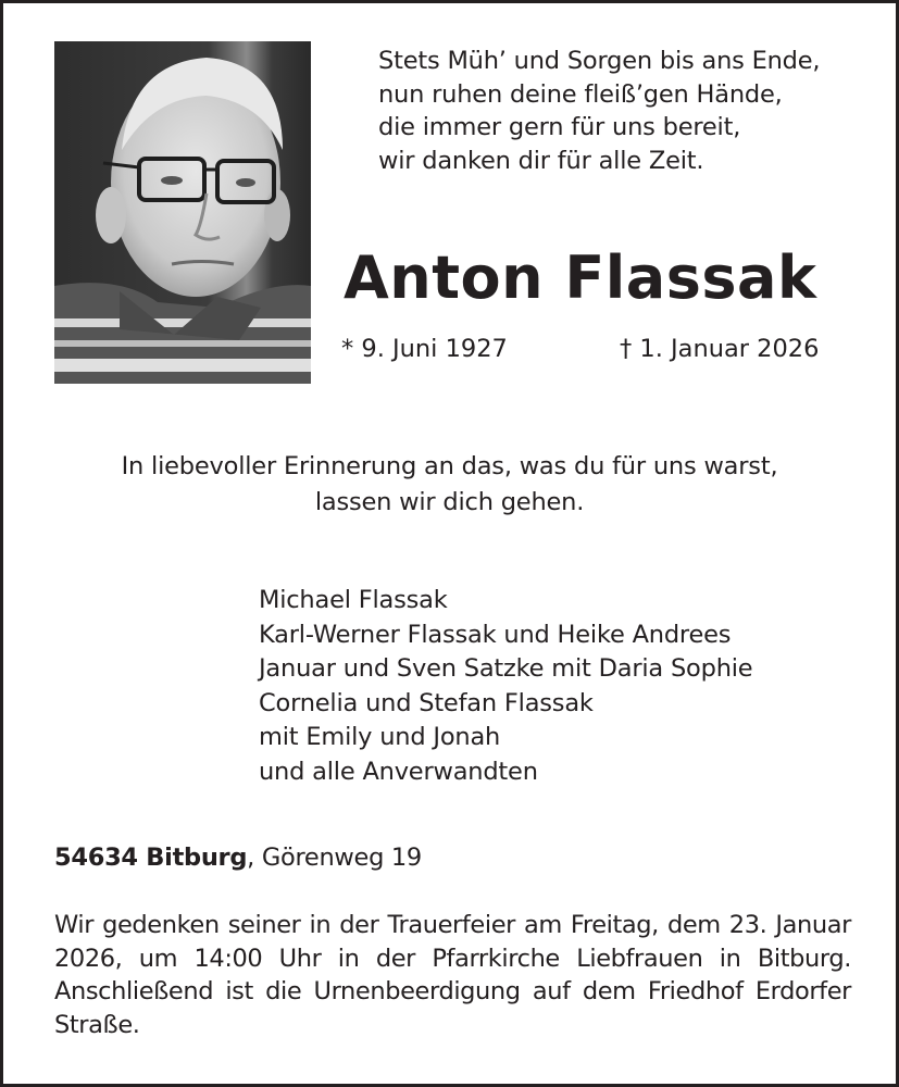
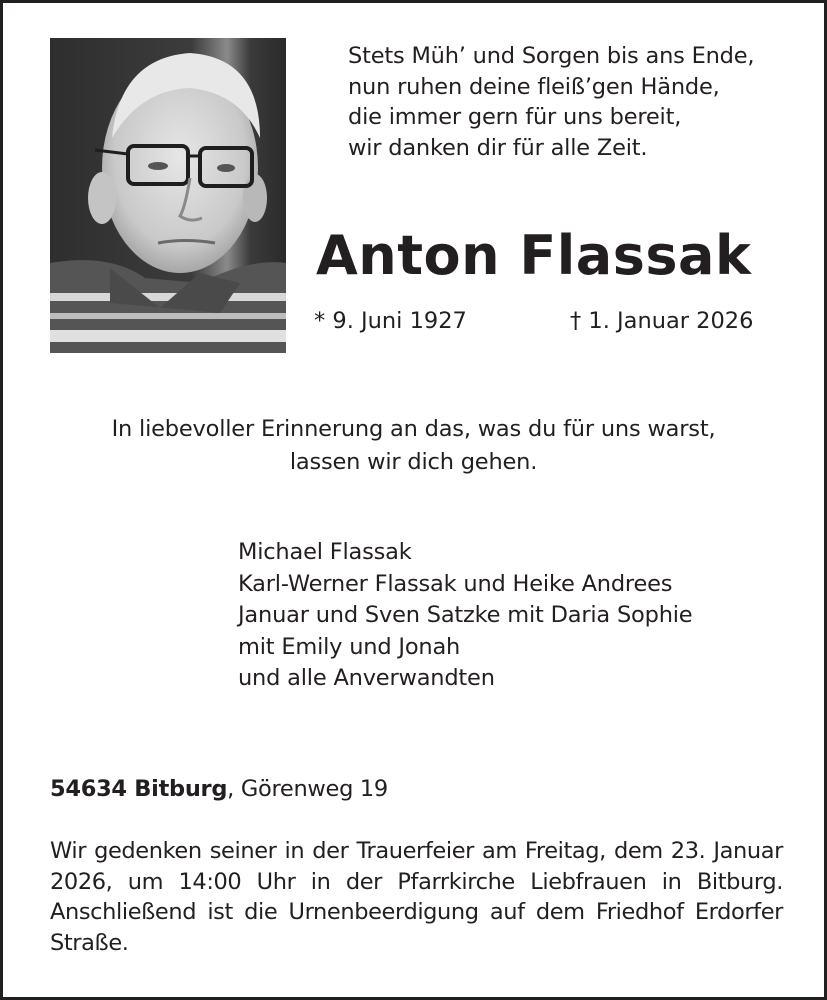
  Stets Müh’ und Sorgen bis ans Ende,
  nun ruhen deine fleiß’gen Hände,
  die immer gern für uns bereit,
  wir danken dir für alle Zeit.
  Anton Flassak
  * 9. Juni 1927
  † 1. Januar 2026
  In liebevoller Erinnerung an das, was du für uns warst,
  lassen wir dich gehen.
  Michael Flassak
  Karl-Werner Flassak und Heike Andrees
  Januar und Sven Satzke mit Daria Sophie
- Cornelia und Stefan Flassak
  mit Emily und Jonah
  und alle Anverwandten
  54634 Bitburg, Görenweg 19
  Wir gedenken seiner in der Trauerfeier am Freitag, dem 23. Januar 2026, um 14:00 Uhr in der Pfarrkirche Liebfrauen in Bitburg. Anschließend ist die Urnenbeerdigung auf dem Friedhof Erdorfer Straße.
